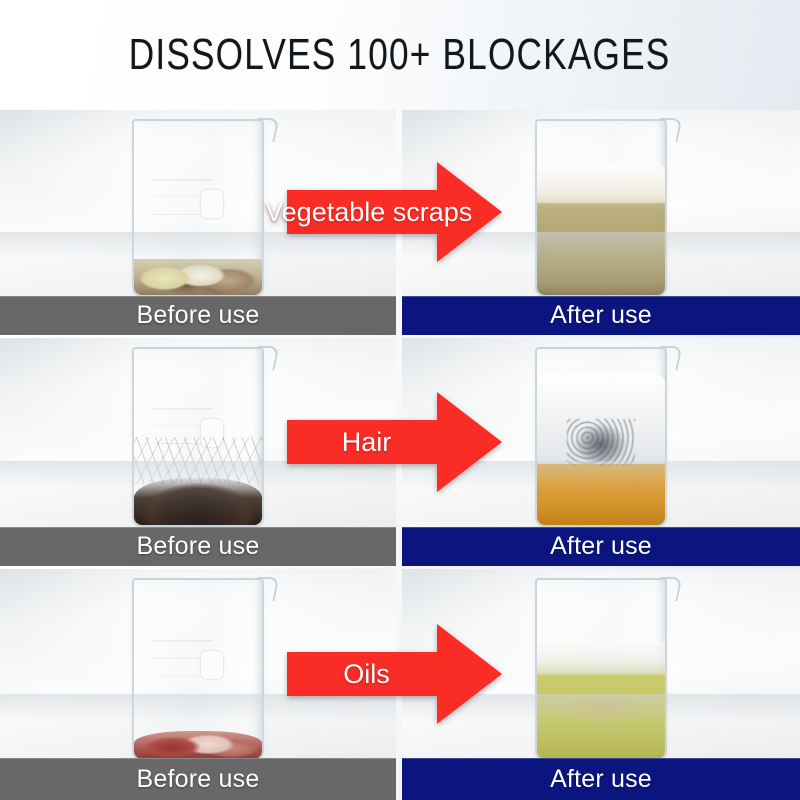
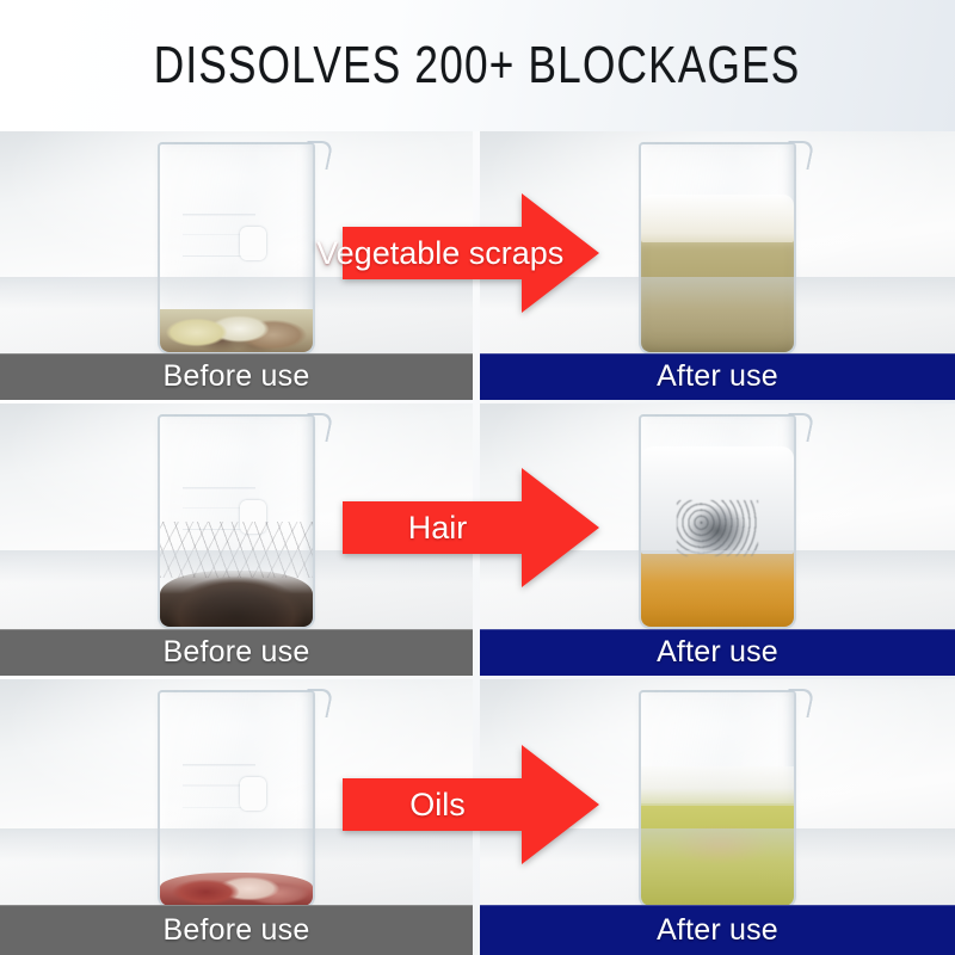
- DISSOLVES 100+ BLOCKAGES
+ DISSOLVES 200+ BLOCKAGES
  Before use
  After use
  Vegetable scraps
  Before use
  After use
  Hair
  Before use
  After use
  Oils
